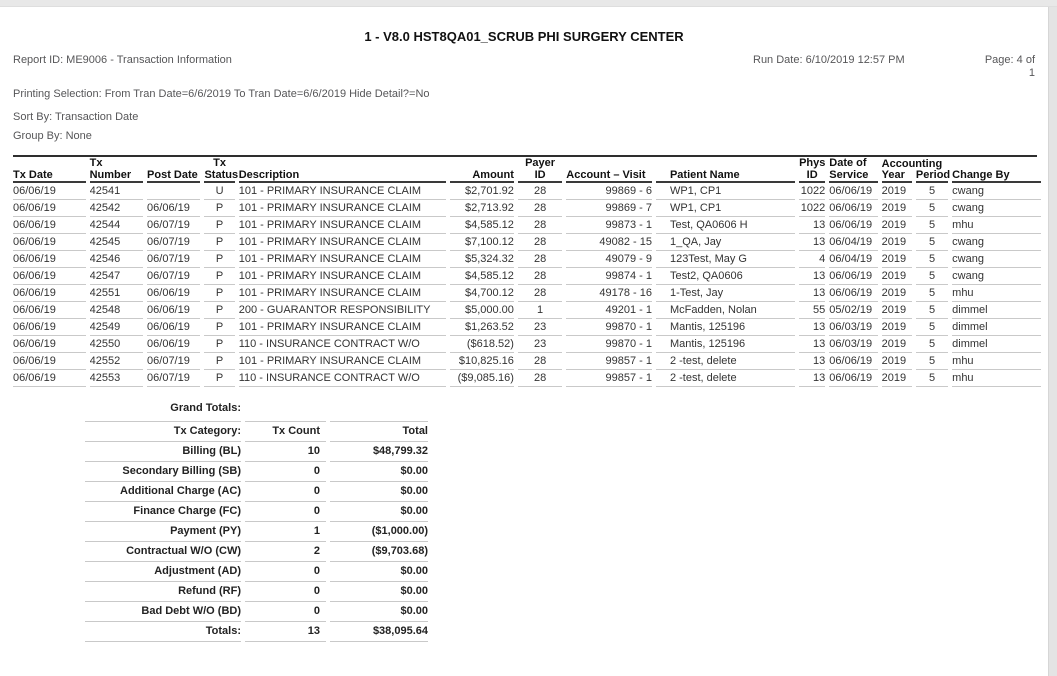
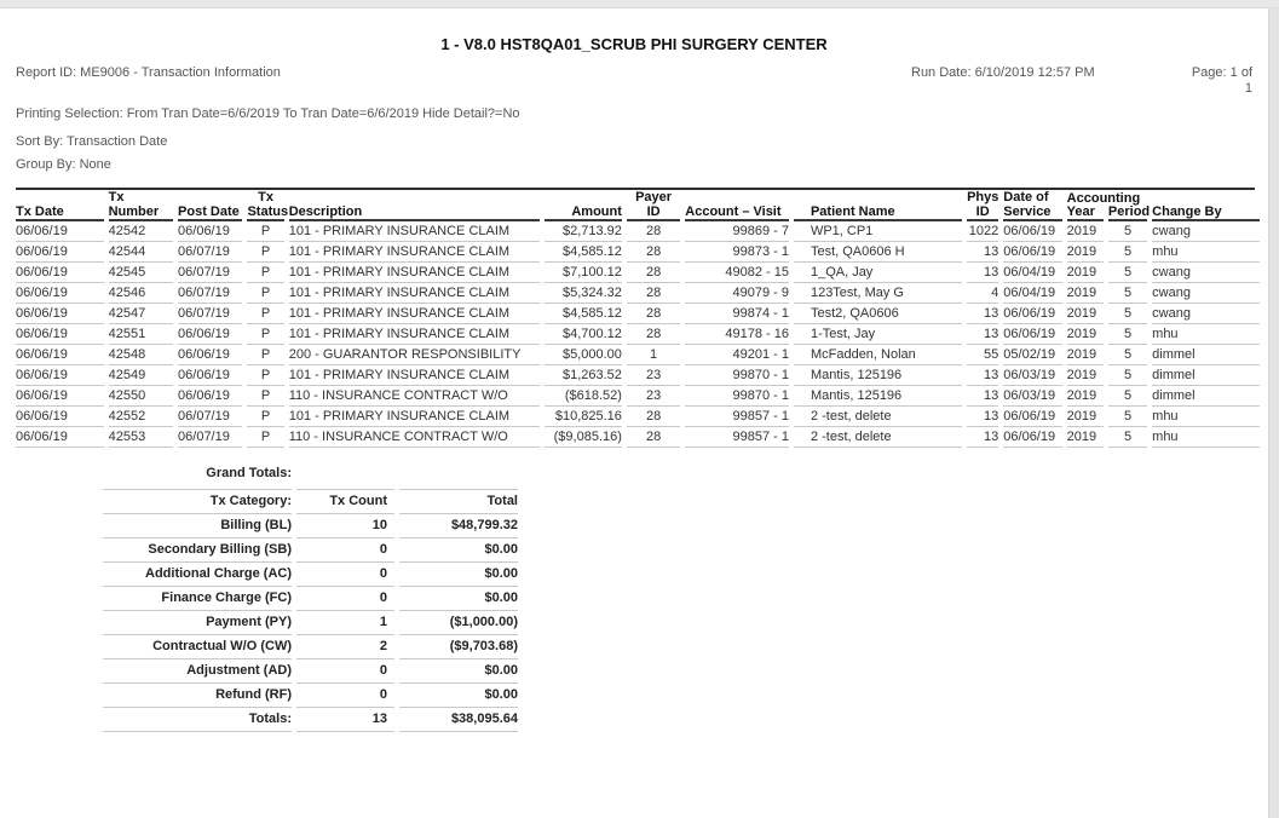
  1 - V8.0 HST8QA01_SCRUB PHI SURGERY CENTER
  Report ID: ME9006 - Transaction Information
  Run Date: 6/10/2019 12:57 PM
- Page: 4 of 1
+ Page: 1 of 1
  Printing Selection: From Tran Date=6/6/2019 To Tran Date=6/6/2019 Hide Detail?=No
  Sort By: Transaction Date
  Group By: None
  Tx Date	Tx Number	Post Date	Tx Status	Description	Amount	Payer ID	Account – Visit	Patient Name	Phys ID	Date of Service	AccountingYear	Period	Change By
- 06/06/19	42541		U	101 - PRIMARY INSURANCE CLAIM	$2,701.92	28	99869 - 6	WP1, CP1	1022	06/06/19	2019	5	cwang
  06/06/19	42542	06/06/19	P	101 - PRIMARY INSURANCE CLAIM	$2,713.92	28	99869 - 7	WP1, CP1	1022	06/06/19	2019	5	cwang
  06/06/19	42544	06/07/19	P	101 - PRIMARY INSURANCE CLAIM	$4,585.12	28	99873 - 1	Test, QA0606 H	13	06/06/19	2019	5	mhu
  06/06/19	42545	06/07/19	P	101 - PRIMARY INSURANCE CLAIM	$7,100.12	28	49082 - 15	1_QA, Jay	13	06/04/19	2019	5	cwang
  06/06/19	42546	06/07/19	P	101 - PRIMARY INSURANCE CLAIM	$5,324.32	28	49079 - 9	123Test, May G	4	06/04/19	2019	5	cwang
  06/06/19	42547	06/07/19	P	101 - PRIMARY INSURANCE CLAIM	$4,585.12	28	99874 - 1	Test2, QA0606	13	06/06/19	2019	5	cwang
  06/06/19	42551	06/06/19	P	101 - PRIMARY INSURANCE CLAIM	$4,700.12	28	49178 - 16	1-Test, Jay	13	06/06/19	2019	5	mhu
  06/06/19	42548	06/06/19	P	200 - GUARANTOR RESPONSIBILITY	$5,000.00	1	49201 - 1	McFadden, Nolan	55	05/02/19	2019	5	dimmel
  06/06/19	42549	06/06/19	P	101 - PRIMARY INSURANCE CLAIM	$1,263.52	23	99870 - 1	Mantis, 125196	13	06/03/19	2019	5	dimmel
  06/06/19	42550	06/06/19	P	110 - INSURANCE CONTRACT W/O	($618.52)	23	99870 - 1	Mantis, 125196	13	06/03/19	2019	5	dimmel
  06/06/19	42552	06/07/19	P	101 - PRIMARY INSURANCE CLAIM	$10,825.16	28	99857 - 1	2 -test, delete	13	06/06/19	2019	5	mhu
  06/06/19	42553	06/07/19	P	110 - INSURANCE CONTRACT W/O	($9,085.16)	28	99857 - 1	2 -test, delete	13	06/06/19	2019	5	mhu
  Grand Totals:
  Tx Category:	Tx Count	Total
  Billing (BL)	10	$48,799.32
  Secondary Billing (SB)	0	$0.00
  Additional Charge (AC)	0	$0.00
  Finance Charge (FC)	0	$0.00
  Payment (PY)	1	($1,000.00)
  Contractual W/O (CW)	2	($9,703.68)
  Adjustment (AD)	0	$0.00
  Refund (RF)	0	$0.00
- Bad Debt W/O (BD)	0	$0.00
  Totals:	13	$38,095.64
